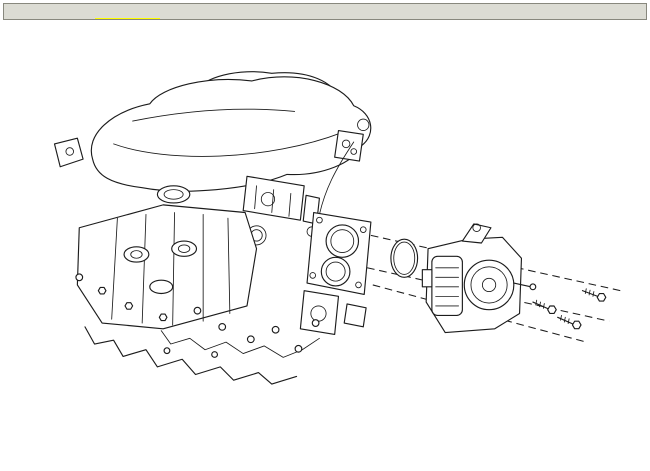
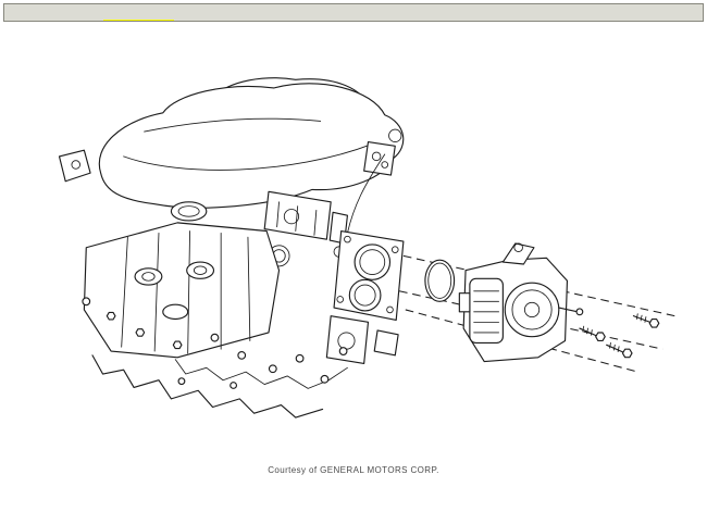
+ Courtesy of GENERAL MOTORS CORP.
